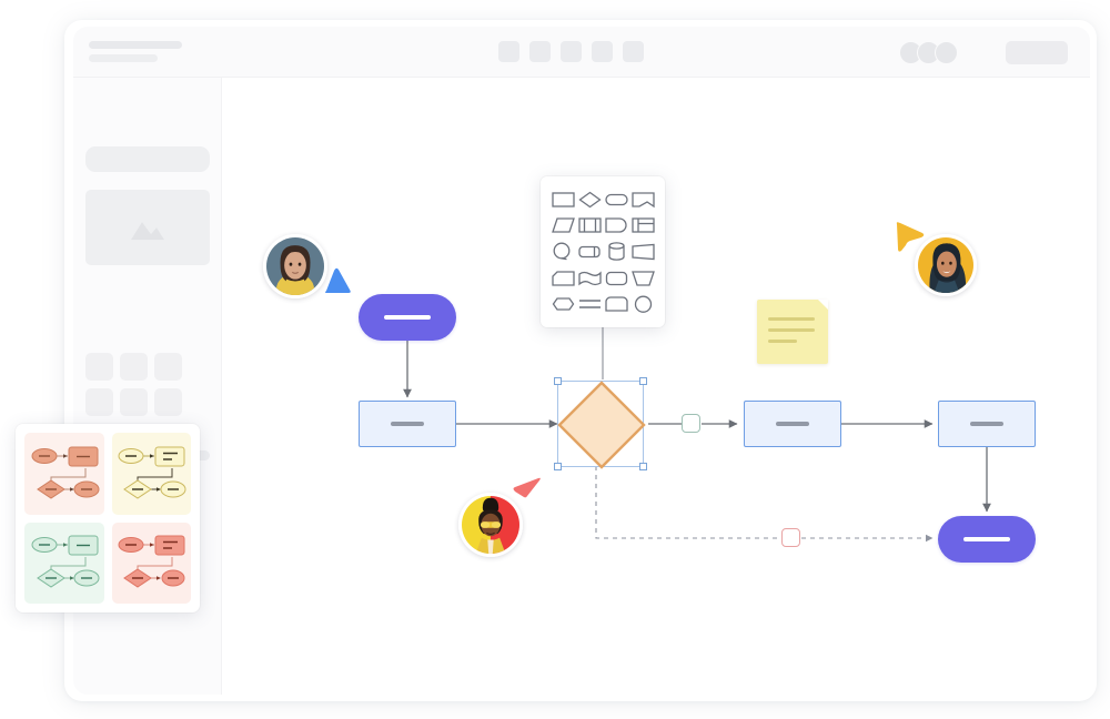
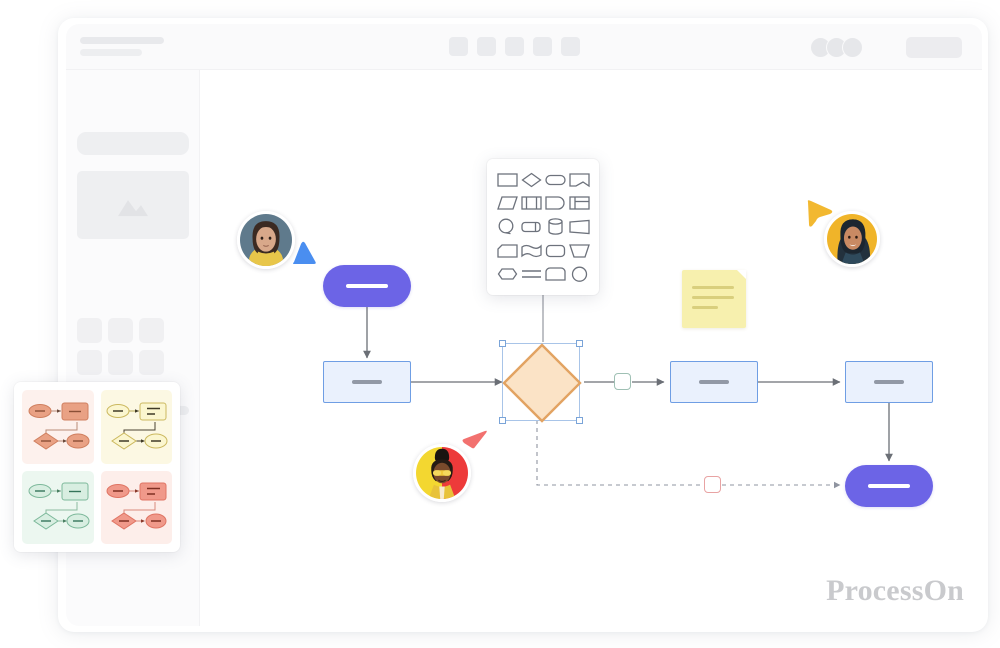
+ ProcessOn
